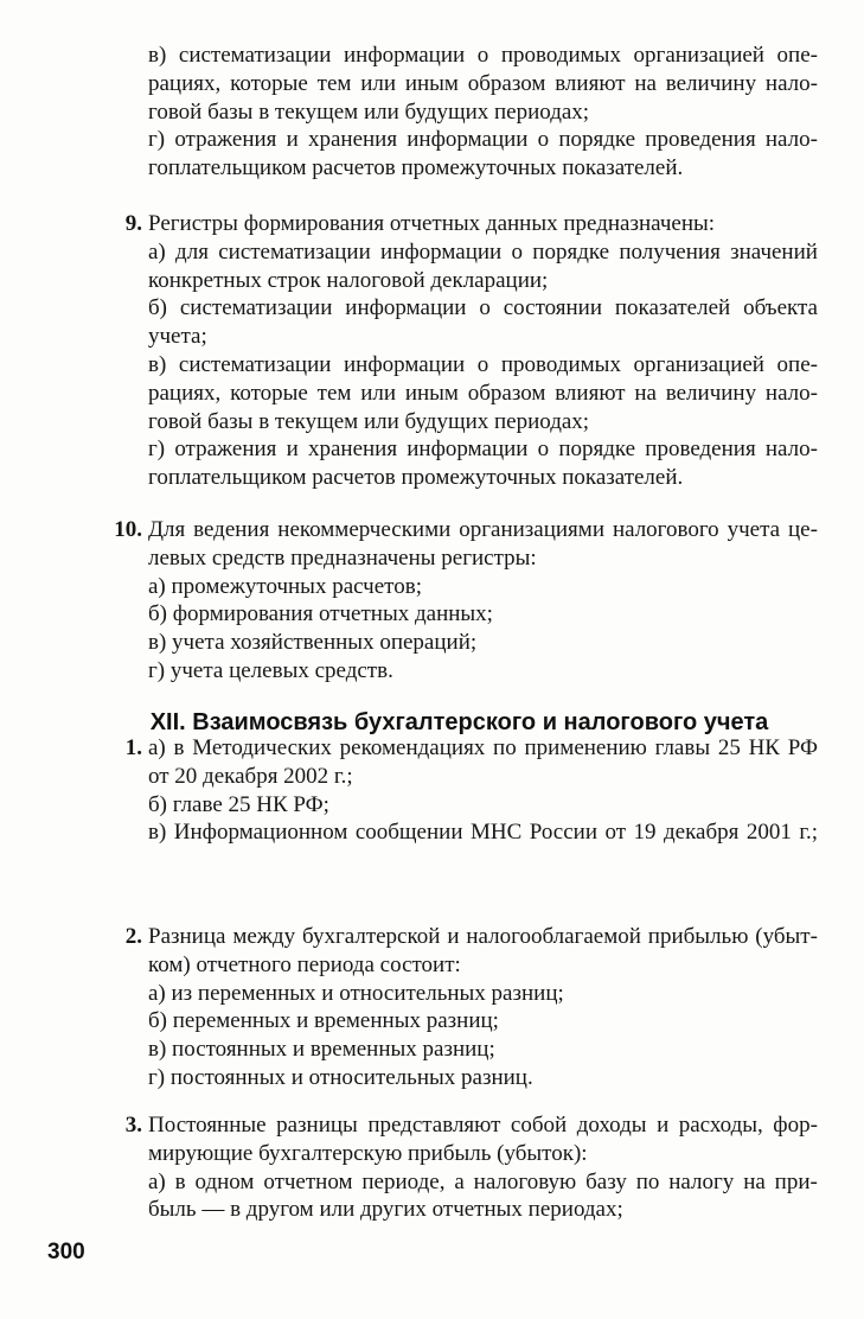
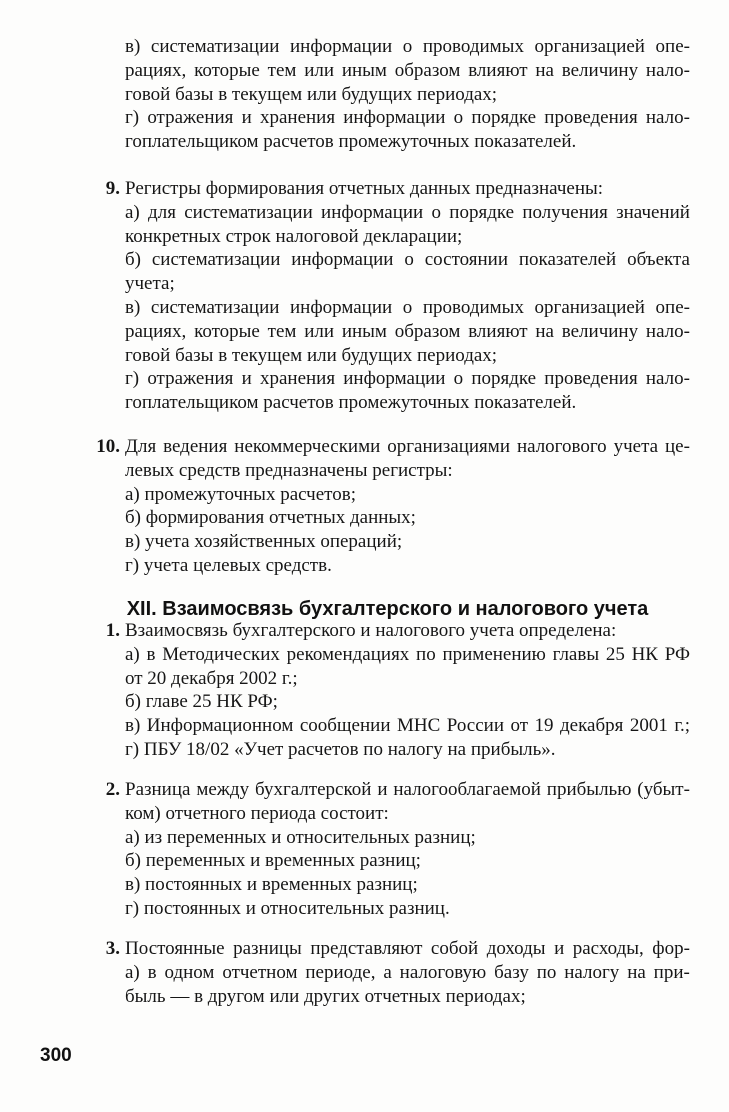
  в)
  систематизации
  информации
  о
  проводимых
  организацией
  опе-
  рациях,
  которые
  тем
  или
  иным
  образом
  влияют
  на
  величину
  нало-
  говой базы в текущем или будущих периодах;
  г)
  отражения
  и
  хранения
  информации
  о
  порядке
  проведения
  нало-
  гоплательщиком расчетов промежуточных показателей.
  9.
  Регистры формирования отчетных данных предназначены:
  а)
  для
  систематизации
  информации
  о
  порядке
  получения
  значений
  конкретных строк налоговой декларации;
  б)
  систематизации
  информации
  о
  состоянии
  показателей
  объекта
  учета;
  в)
  систематизации
  информации
  о
  проводимых
  организацией
  опе-
  рациях,
  которые
  тем
  или
  иным
  образом
  влияют
  на
  величину
  нало-
  говой базы в текущем или будущих периодах;
  г)
  отражения
  и
  хранения
  информации
  о
  порядке
  проведения
  нало-
  гоплательщиком расчетов промежуточных показателей.
  10.
  Для
  ведения
  некоммерческими
  организациями
  налогового
  учета
  це-
  левых средств предназначены регистры:
  а) промежуточных расчетов;
  б) формирования отчетных данных;
  в) учета хозяйственных операций;
  г) учета целевых средств.
  1.
+ Взаимосвязь бухгалтерского и налогового учета определена:
  а)
  в
  Методических
  рекомендациях
  по
  применению
  главы
  25
  НК
  РФ
  от 20 декабря 2002 г.;
  б) главе 25 НК РФ;
  в)
  Информационном
  сообщении
  МНС
  России
  от
  19
  декабря
  2001
  г.;
+ г) ПБУ 18/02 «Учет расчетов по налогу на прибыль».
  2.
  Разница
  между
  бухгалтерской
  и
  налогооблагаемой
  прибылью
  (убыт-
  ком) отчетного периода состоит:
  а) из переменных и относительных разниц;
  б) переменных и временных разниц;
  в) постоянных и временных разниц;
  г) постоянных и относительных разниц.
  3.
  Постоянные
  разницы
  представляют
  собой
  доходы
  и
  расходы,
  фор-
- мирующие бухгалтерскую прибыль (убыток):
  а)
  в
  одном
  отчетном
  периоде,
  а
  налоговую
  базу
  по
  налогу
  на
  при-
  быль — в другом или других отчетных периодах;
  XII. Взаимосвязь бухгалтерского и налогового учета
  300
